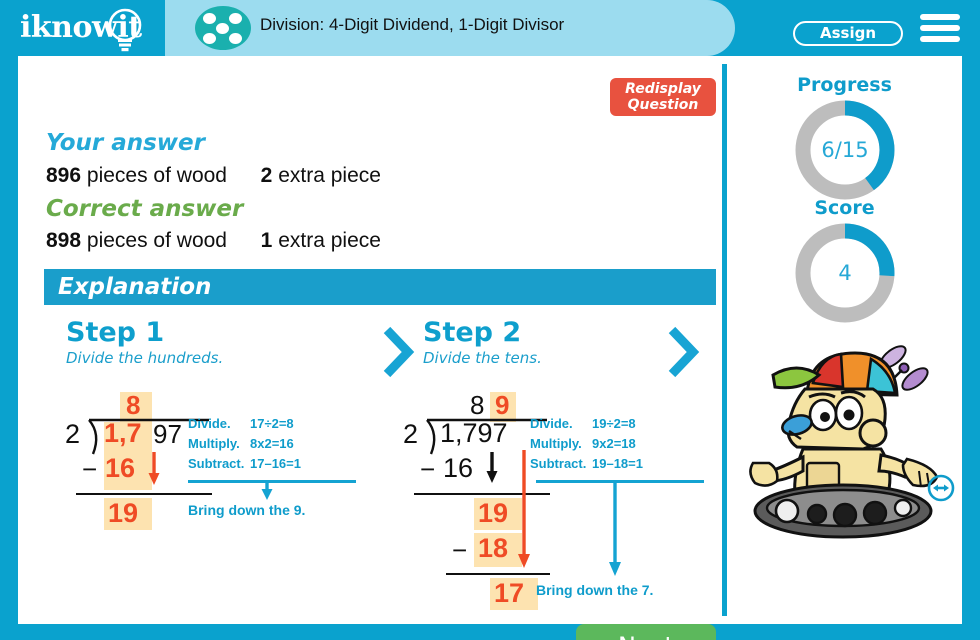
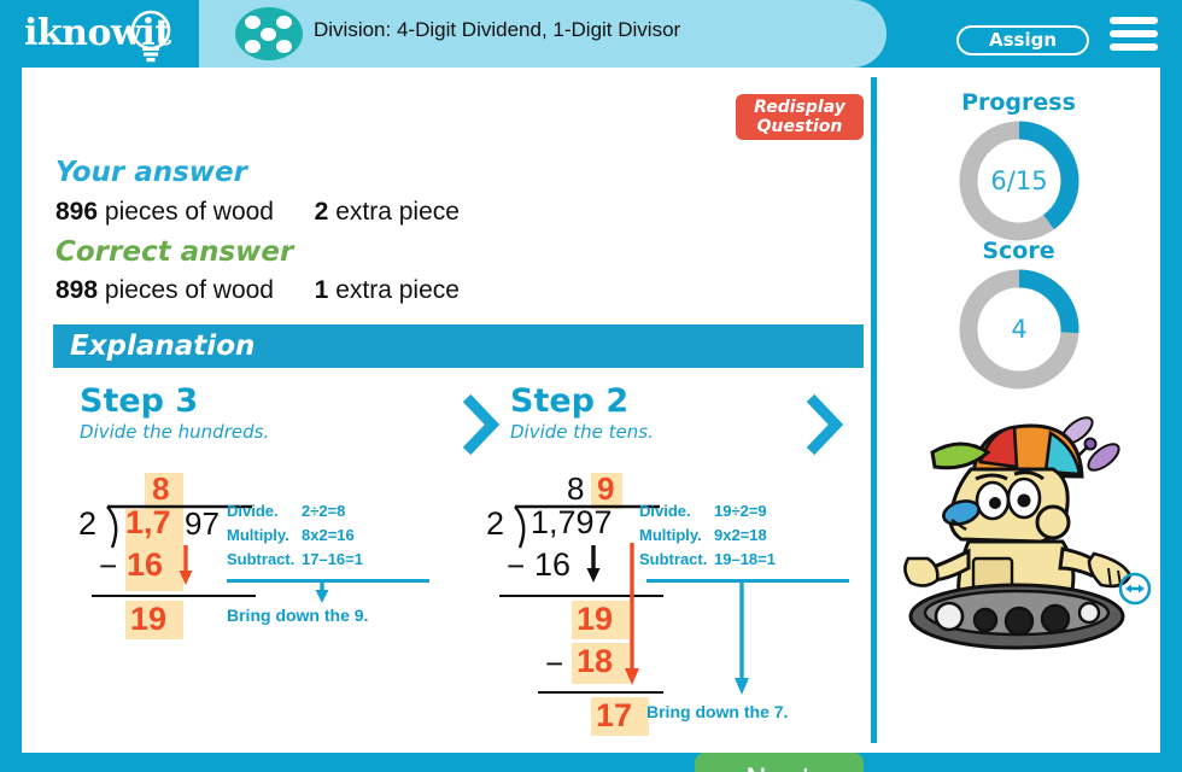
  iknowit
  Division: 4-Digit Dividend, 1-Digit Divisor
  Assign
  Redisplay
  Question
  Your answer
  896 pieces of wood 2 extra piece
  Correct answer
  898 pieces of wood 1 extra piece
  Explanation
- Step 1
+ Step 3
  Divide the hundreds.
  Step 2
  Divide the tens.
  8
  2
  1,7
  97
  −
  16
  19
  Divide.
- 17÷2=8
+ 2÷2=8
  Multiply.
  8x2=16
  Subtract.
  17–16=1
  Bring down the 9.
  8
  9
  2
  1,797
  −
  16
  19
  −
  18
  17
  Divide.
- 19÷2=8
+ 19÷2=9
  Multiply.
  9x2=18
  Subtract.
  19–18=1
  Bring down the 7.
  Progress
  6/15
  Score
  4
